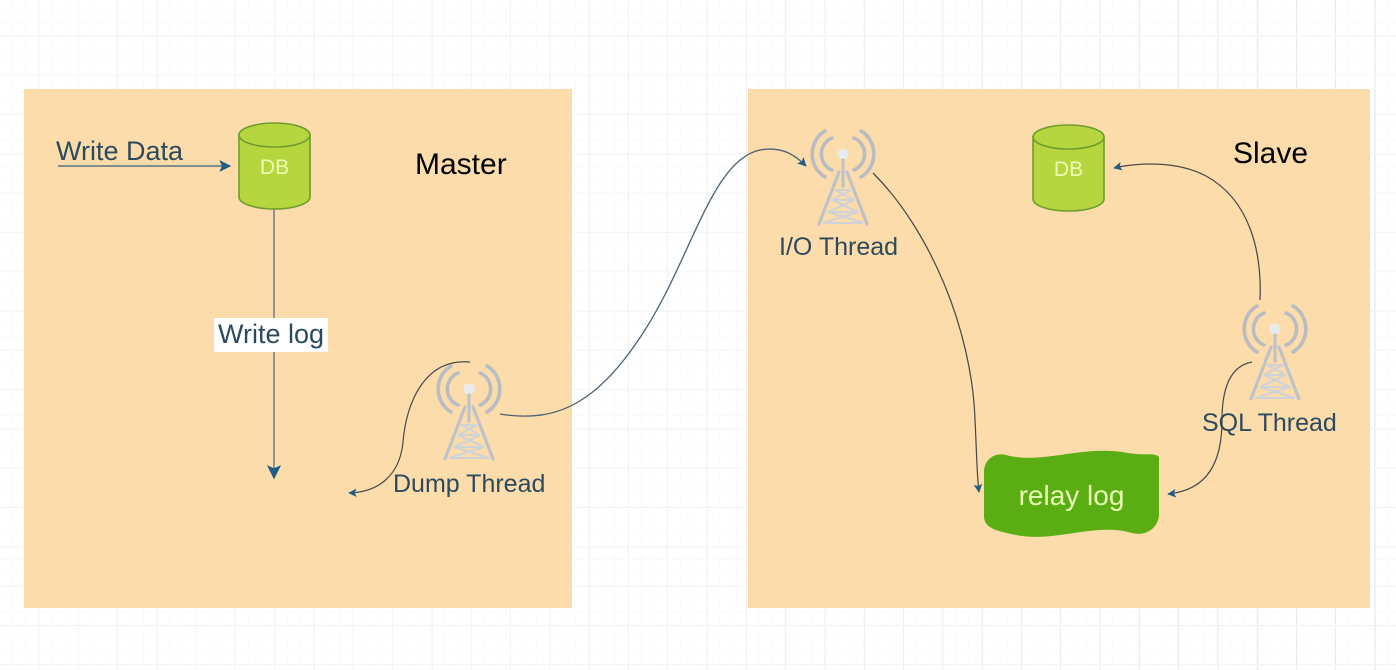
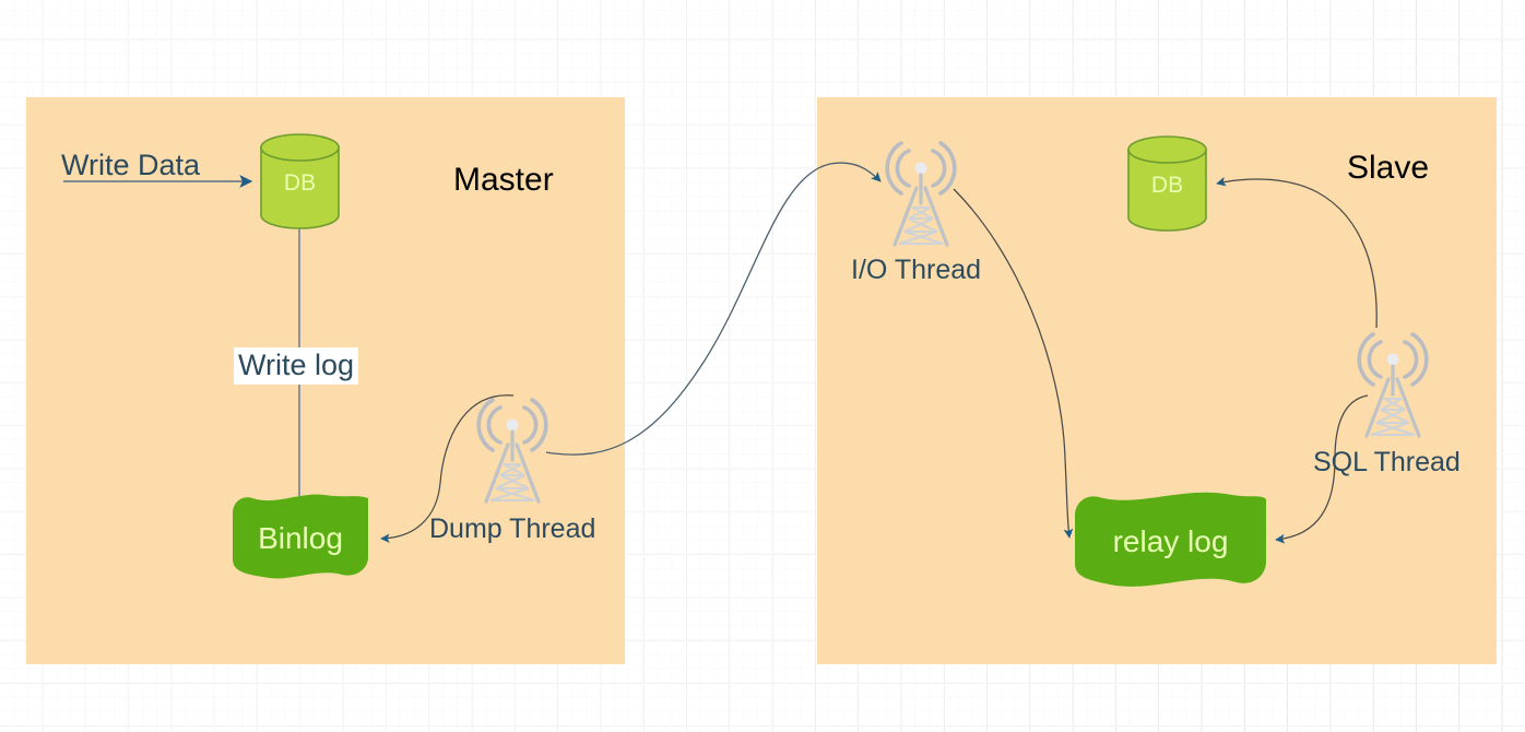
  DB
  DB
+ Binlog
  relay log
  Write Data
  Write log
  Master
  Slave
  Dump Thread
  I/O Thread
  SQL Thread
